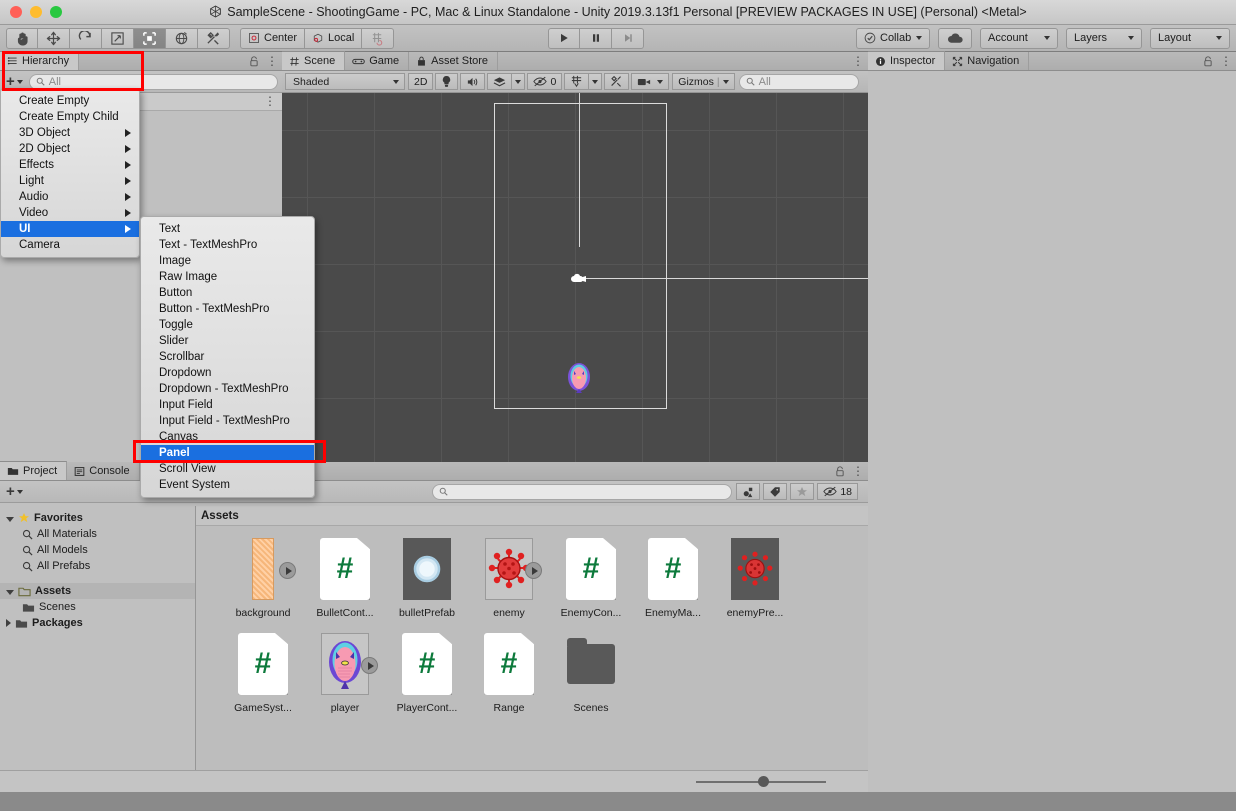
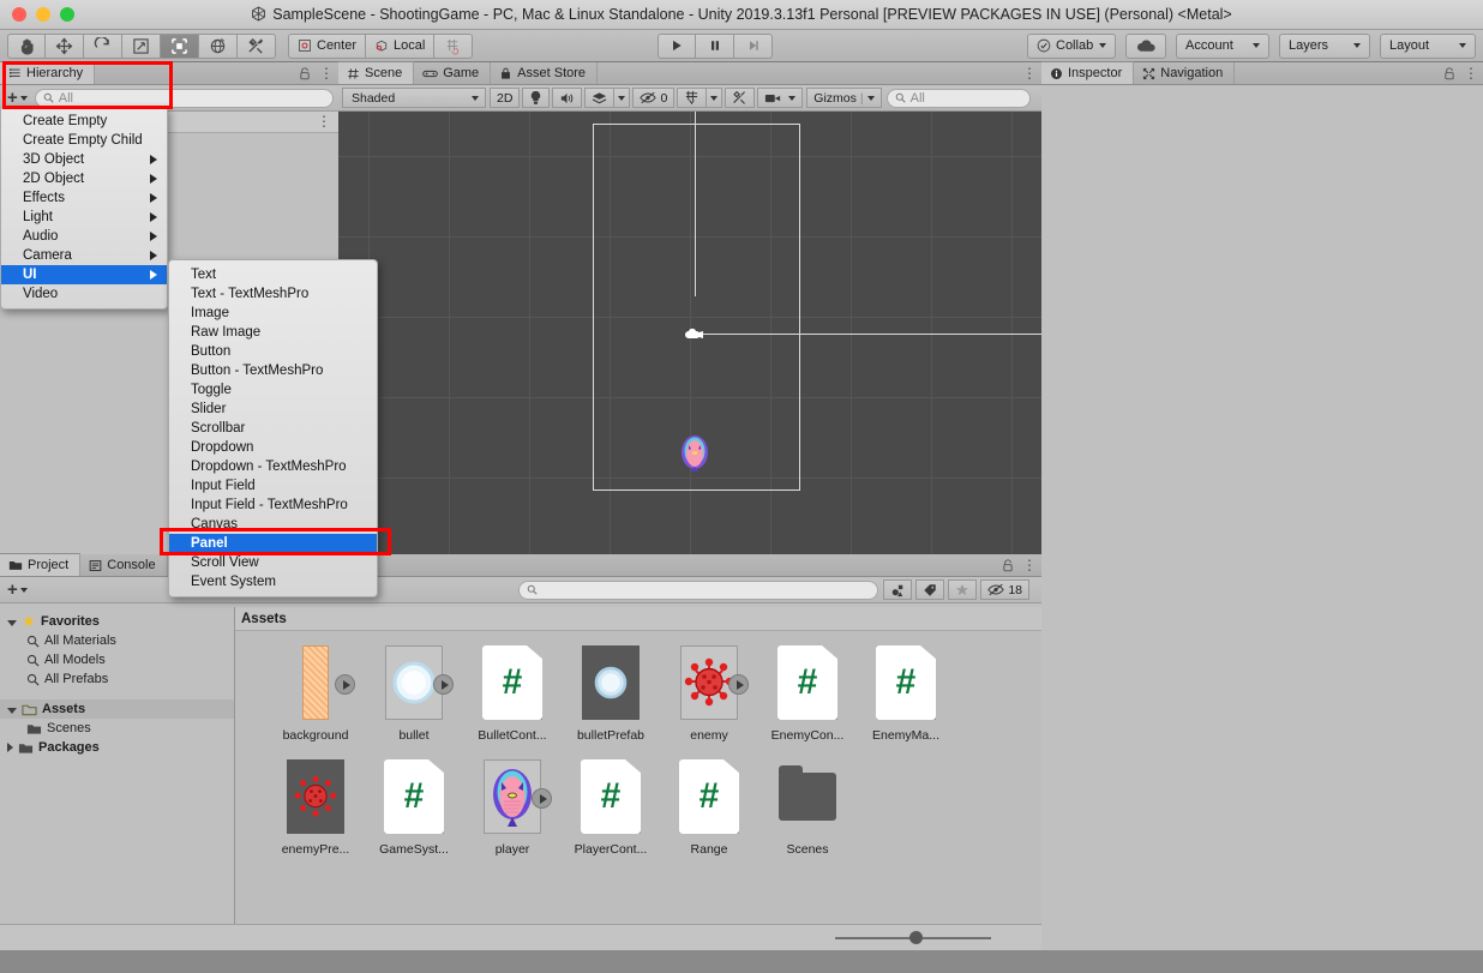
  SampleScene - ShootingGame - PC, Mac & Linux Standalone - Unity 2019.3.13f1 Personal [PREVIEW PACKAGES IN USE] (Personal) <Metal>
  Center
  Local
  Collab
  Account
  Layers
  Layout
  Hierarchy
  ⋮
  +
  All
  ⋮
  Scene
  Game
  Asset Store
  ⋮
  Shaded
  2D
  0
  Gizmos
  |
  All
  Inspector
  Navigation
  ⋮
  Project
  Console
  ⋮
  +
  18
  Favorites
  All Materials
  All Models
  All Prefabs
  Assets
  Scenes
  Packages
  Assets
  background
+ bullet
  #
  BulletCont...
  bulletPrefab
  enemy
  #
  EnemyCon...
  #
  EnemyMa...
  enemyPre...
  #
  GameSyst...
  player
  #
  PlayerCont...
  #
  Range
  Scenes
  Create Empty
  Create Empty Child
  3D Object
  2D Object
  Effects
  Light
  Audio
- Video
+ Camera
  UI
- Camera
+ Video
  Text
  Text - TextMeshPro
  Image
  Raw Image
  Button
  Button - TextMeshPro
  Toggle
  Slider
  Scrollbar
  Dropdown
  Dropdown - TextMeshPro
  Input Field
  Input Field - TextMeshPro
  Canvas
  Panel
  Scroll View
  Event System
